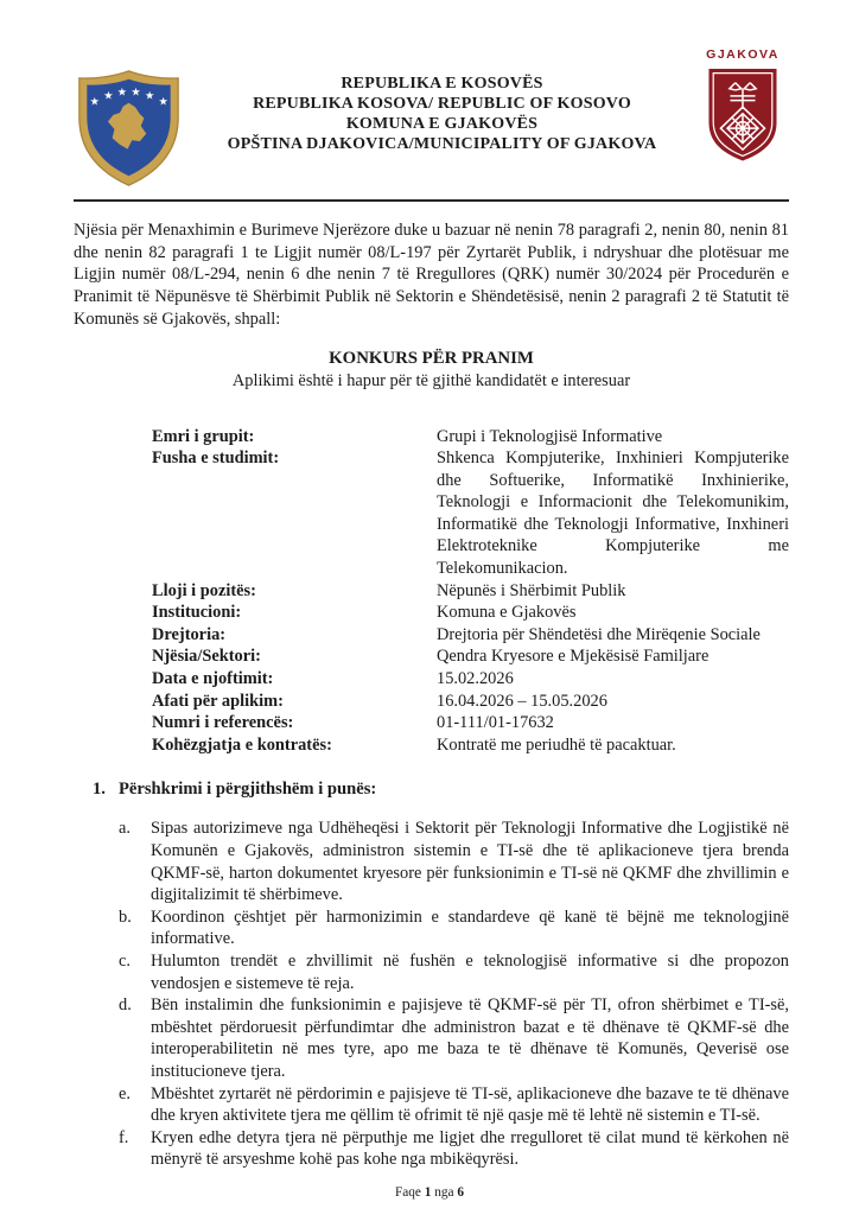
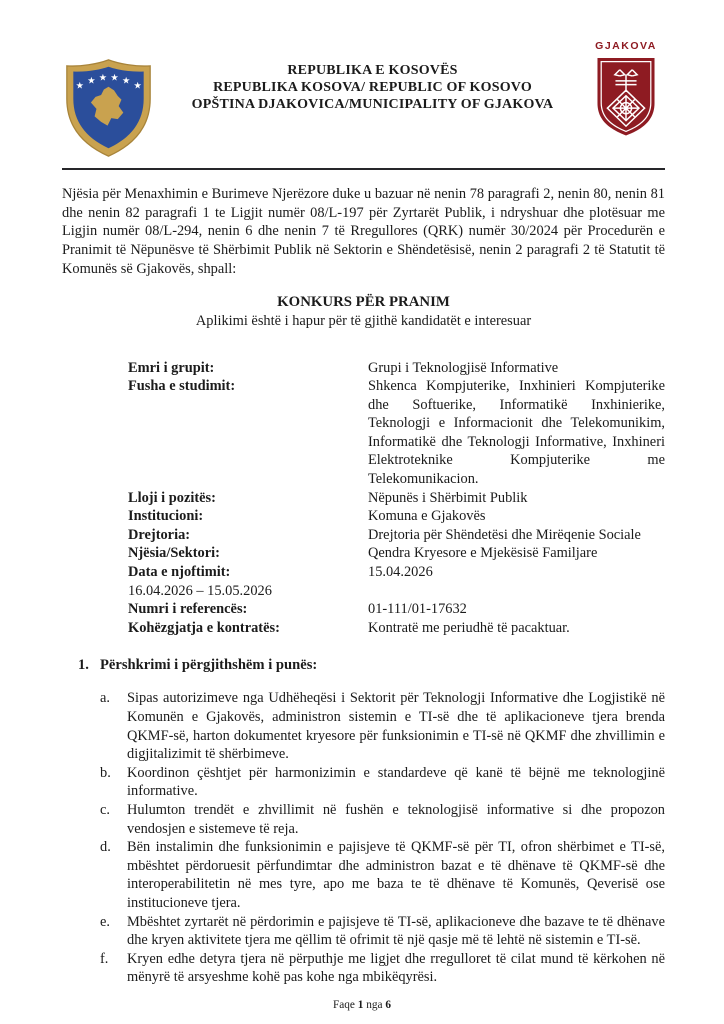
  ★
  ★
  ★
  ★
  ★
  ★
  REPUBLIKA E KOSOVËS
  REPUBLIKA KOSOVA/ REPUBLIC OF KOSOVO
- KOMUNA E GJAKOVËS
  OPŠTINA DJAKOVICA/MUNICIPALITY OF GJAKOVA
  GJAKOVA
  Njësia për Menaxhimin e Burimeve Njerëzore duke u bazuar në nenin 78 paragrafi 2, nenin 80, nenin 81 dhe nenin 82 paragrafi 1 te Ligjit numër 08/L-197 për Zyrtarët Publik, i ndryshuar dhe plotësuar me Ligjin numër 08/L-294, nenin 6 dhe nenin 7 të Rregullores (QRK) numër 30/2024 për Procedurën e Pranimit të Nëpunësve të Shërbimit Publik në Sektorin e Shëndetësisë, nenin 2 paragrafi 2 të Statutit të Komunës së Gjakovës, shpall:
  KONKURS PËR PRANIM
  Aplikimi është i hapur për të gjithë kandidatët e interesuar
  Emri i grupit:
  Grupi i Teknologjisë Informative
  Fusha e studimit:
  Shkenca Kompjuterike, Inxhinieri Kompjuterike dhe Softuerike, Informatikë Inxhinierike, Teknologji e Informacionit dhe Telekomunikim, Informatikë dhe Teknologji Informative, Inxhineri Elektroteknike Kompjuterike me Telekomunikacion.
  Lloji i pozitës:
  Nëpunës i Shërbimit Publik
  Institucioni:
  Komuna e Gjakovës
  Drejtoria:
  Drejtoria për Shëndetësi dhe Mirëqenie Sociale
  Njësia/Sektori:
  Qendra Kryesore e Mjekësisë Familjare
  Data e njoftimit:
- 15.02.2026
+ 15.04.2026
- Afati për aplikim:
  16.04.2026 – 15.05.2026
  Numri i referencës:
  01-111/01-17632
  Kohëzgjatja e kontratës:
  Kontratë me periudhë të pacaktuar.
  1.
  Përshkrimi i përgjithshëm i punës:
  a.
  Sipas autorizimeve nga Udhëheqësi i Sektorit për Teknologji Informative dhe Logjistikë në Komunën e Gjakovës, administron sistemin e TI-së dhe të aplikacioneve tjera brenda QKMF-së, harton dokumentet kryesore për funksionimin e TI-së në QKMF dhe zhvillimin e digjitalizimit të shërbimeve.
  b.
  Koordinon çështjet për harmonizimin e standardeve që kanë të bëjnë me teknologjinë informative.
  c.
  Hulumton trendët e zhvillimit në fushën e teknologjisë informative si dhe propozon vendosjen e sistemeve të reja.
  d.
  Bën instalimin dhe funksionimin e pajisjeve të QKMF-së për TI, ofron shërbimet e TI-së, mbështet përdoruesit përfundimtar dhe administron bazat e të dhënave të QKMF-së dhe interoperabilitetin në mes tyre, apo me baza te të dhënave të Komunës, Qeverisë ose institucioneve tjera.
  e.
  Mbështet zyrtarët në përdorimin e pajisjeve të TI-së, aplikacioneve dhe bazave te të dhënave dhe kryen aktivitete tjera me qëllim të ofrimit të një qasje më të lehtë në sistemin e TI-së.
  f.
  Kryen edhe detyra tjera në përputhje me ligjet dhe rregulloret të cilat mund të kërkohen në mënyrë të arsyeshme kohë pas kohe nga mbikëqyrësi.
  Faqe 1 nga 6
